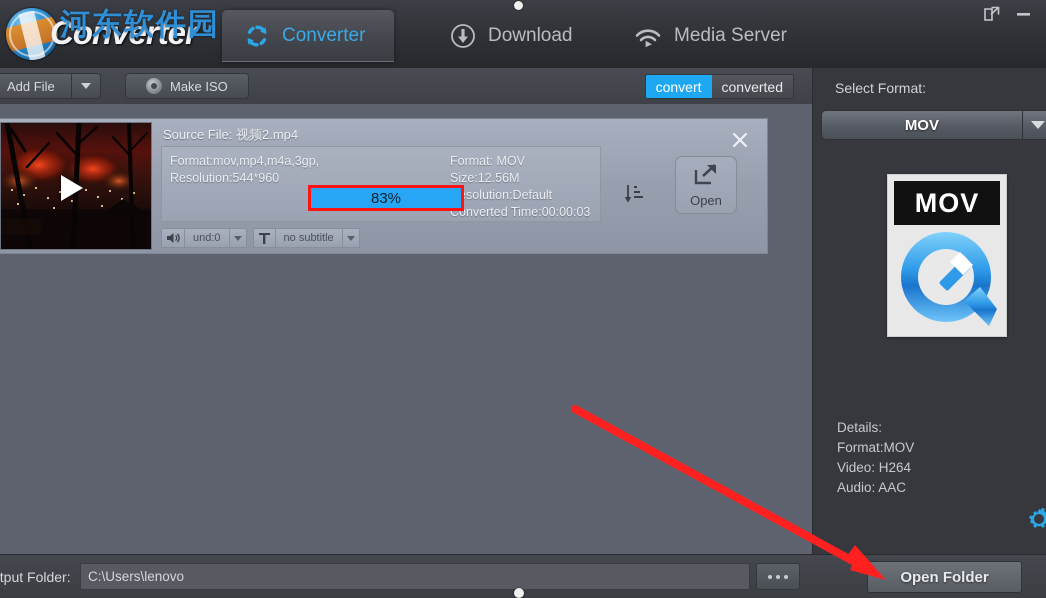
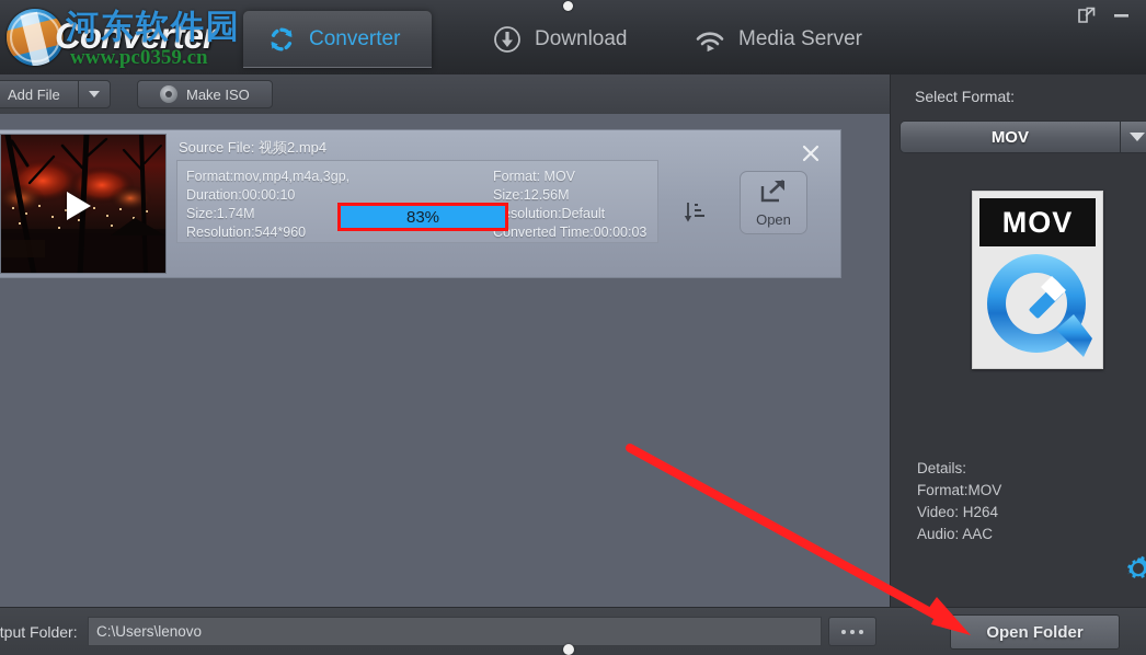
  Converter
  河东软件园
+ www.pc0359.cn
  Converter
  Download
  Media Server
  Add File
  Make ISO
- convert
- converted
  Source File: 视频2.mp4
  Format:mov,mp4,m4a,3gp,
+ Duration:00:00:10
+ Size:1.74M
  Resolution:544*960
  Format: MOV
  Size:12.56M
  esolution:Default
  Converted Time:00:00:03
  83%
  Open
- und:0
- no subtitle
  Select Format:
  MOV
  MOV
  Details:
  Format:MOV
  Video: H264
  Audio: AAC
  tput Folder:
  C:\Users\lenovo
  Open Folder
